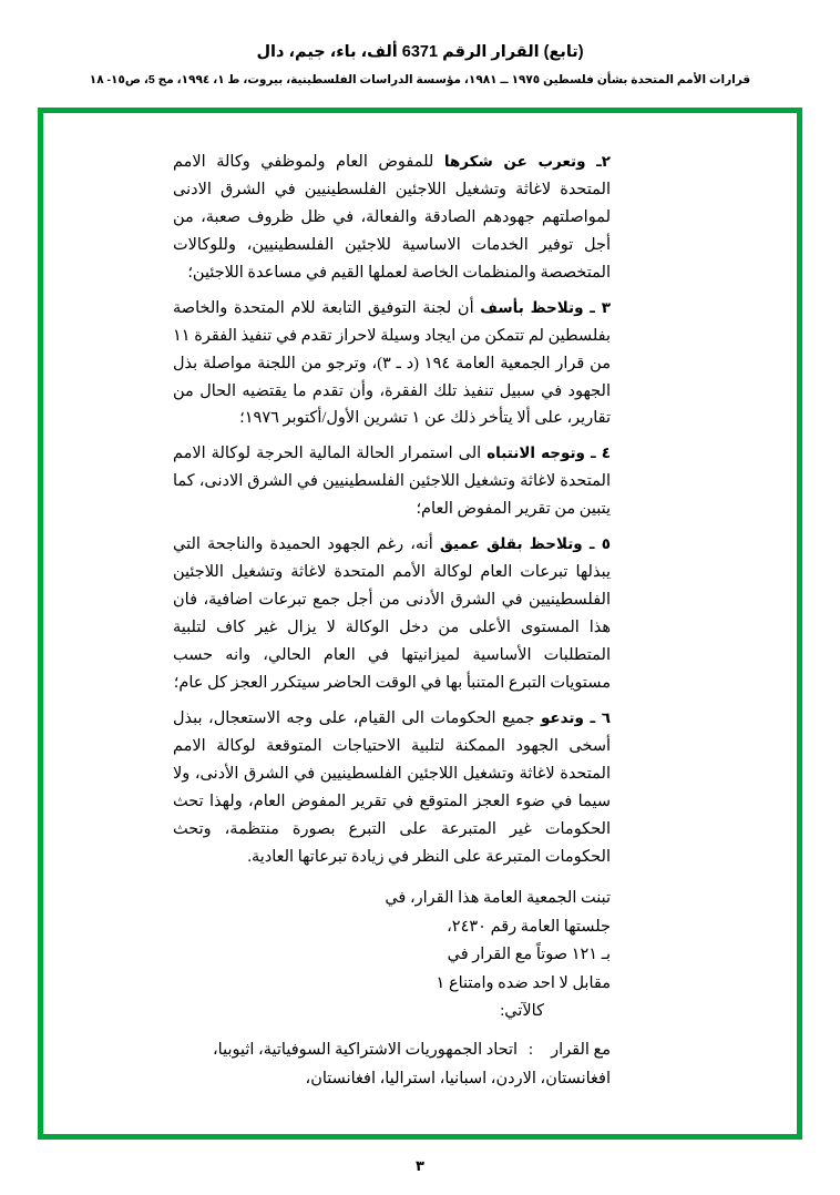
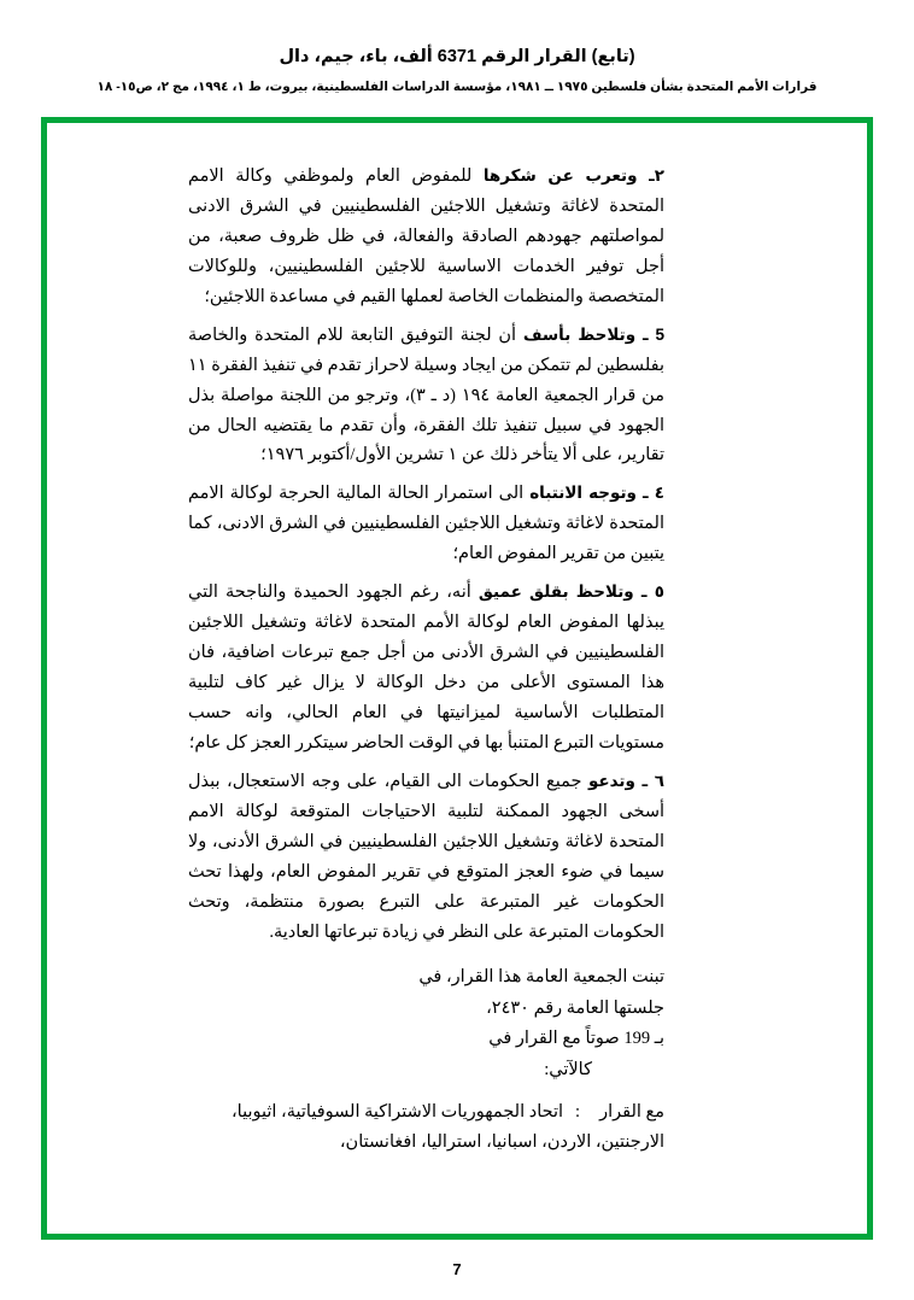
  (تابع) القرار الرقم 6371 ألف، باء، جيم، دال
- قرارات الأمم المتحدة بشأن فلسطين ١٩٧٥ ــ ١٩٨١، مؤسسة الدراسات الفلسطينية، بيروت، ط ١، ١٩٩٤، مج 5، ص١٥- ١٨
+ قرارات الأمم المتحدة بشأن فلسطين ١٩٧٥ ــ ١٩٨١، مؤسسة الدراسات الفلسطينية، بيروت، ط ١، ١٩٩٤، مج ٢، ص١٥- ١٨
  ٢ـ وتعرب عن شكرها للمفوض العام ولموظفي وكالة الامم المتحدة لاغاثة وتشغيل اللاجئين الفلسطينيين في الشرق الادنى لمواصلتهم جهودهم الصادقة والفعالة، في ظل ظروف صعبة، من أجل توفير الخدمات الاساسية للاجئين الفلسطينيين، وللوكالات المتخصصة والمنظمات الخاصة لعملها القيم في مساعدة اللاجئين؛
- ٣ ـ وتلاحظ بأسف أن لجنة التوفيق التابعة للام المتحدة والخاصة بفلسطين لم تتمكن من ايجاد وسيلة لاحراز تقدم في تنفيذ الفقرة ١١ من قرار الجمعية العامة ١٩٤ (د ـ ٣)، وترجو من اللجنة مواصلة بذل الجهود في سبيل تنفيذ تلك الفقرة، وأن تقدم ما يقتضيه الحال من تقارير، على ألا يتأخر ذلك عن ١ تشرين الأول/أكتوبر ١٩٧٦؛
+ 5 ـ وتلاحظ بأسف أن لجنة التوفيق التابعة للام المتحدة والخاصة بفلسطين لم تتمكن من ايجاد وسيلة لاحراز تقدم في تنفيذ الفقرة ١١ من قرار الجمعية العامة ١٩٤ (د ـ ٣)، وترجو من اللجنة مواصلة بذل الجهود في سبيل تنفيذ تلك الفقرة، وأن تقدم ما يقتضيه الحال من تقارير، على ألا يتأخر ذلك عن ١ تشرين الأول/أكتوبر ١٩٧٦؛
  ٤ ـ وتوجه الانتباه الى استمرار الحالة المالية الحرجة لوكالة الامم المتحدة لاغاثة وتشغيل اللاجئين الفلسطينيين في الشرق الادنى، كما يتبين من تقرير المفوض العام؛
- ٥ ـ وتلاحظ بقلق عميق أنه، رغم الجهود الحميدة والناجحة التي يبذلها تبرعات العام لوكالة الأمم المتحدة لاغاثة وتشغيل اللاجئين الفلسطينيين في الشرق الأدنى من أجل جمع تبرعات اضافية، فان هذا المستوى الأعلى من دخل الوكالة لا يزال غير كاف لتلبية المتطلبات الأساسية لميزانيتها في العام الحالي، وانه حسب مستويات التبرع المتنبأ بها في الوقت الحاضر سيتكرر العجز كل عام؛
+ ٥ ـ وتلاحظ بقلق عميق أنه، رغم الجهود الحميدة والناجحة التي يبذلها المفوض العام لوكالة الأمم المتحدة لاغاثة وتشغيل اللاجئين الفلسطينيين في الشرق الأدنى من أجل جمع تبرعات اضافية، فان هذا المستوى الأعلى من دخل الوكالة لا يزال غير كاف لتلبية المتطلبات الأساسية لميزانيتها في العام الحالي، وانه حسب مستويات التبرع المتنبأ بها في الوقت الحاضر سيتكرر العجز كل عام؛
  ٦ ـ وتدعو جميع الحكومات الى القيام، على وجه الاستعجال، ببذل أسخى الجهود الممكنة لتلبية الاحتياجات المتوقعة لوكالة الامم المتحدة لاغاثة وتشغيل اللاجئين الفلسطينيين في الشرق الأدنى، ولا سيما في ضوء العجز المتوقع في تقرير المفوض العام، ولهذا تحث الحكومات غير المتبرعة على التبرع بصورة منتظمة، وتحث الحكومات المتبرعة على النظر في زيادة تبرعاتها العادية.
  تبنت الجمعية العامة هذا القرار، في
  جلستها العامة رقم ٢٤٣٠،
- بـ ١٢١ صوتاً مع القرار في
+ بـ 199 صوتاً مع القرار في
- مقابل لا احد ضده وامتناع ١
  كالآتي:
  مع القرار
  :
  اتحاد الجمهوريات الاشتراكية السوفياتية، اثيوبيا،
- افغانستان، الاردن، اسبانيا، استراليا، افغانستان،
+ الارجنتين، الاردن، اسبانيا، استراليا، افغانستان،
- ٣
+ 7
